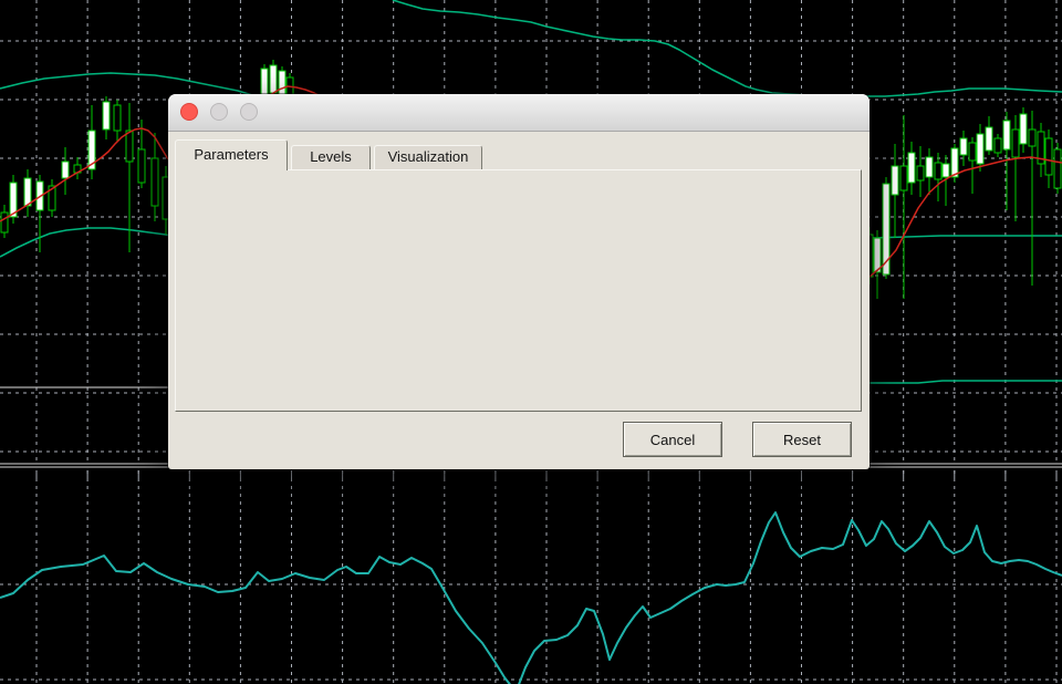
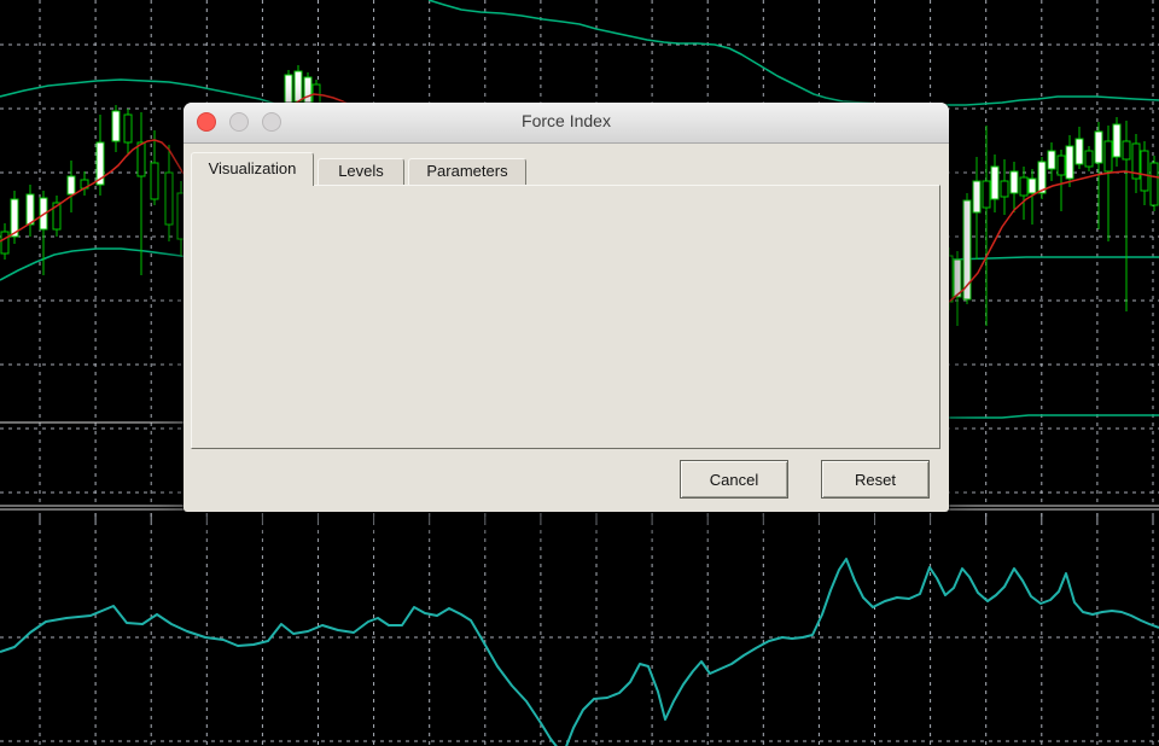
+ Force Index
- Parameters
+ Visualization
  Levels
- Visualization
+ Parameters
  Cancel
  Reset
